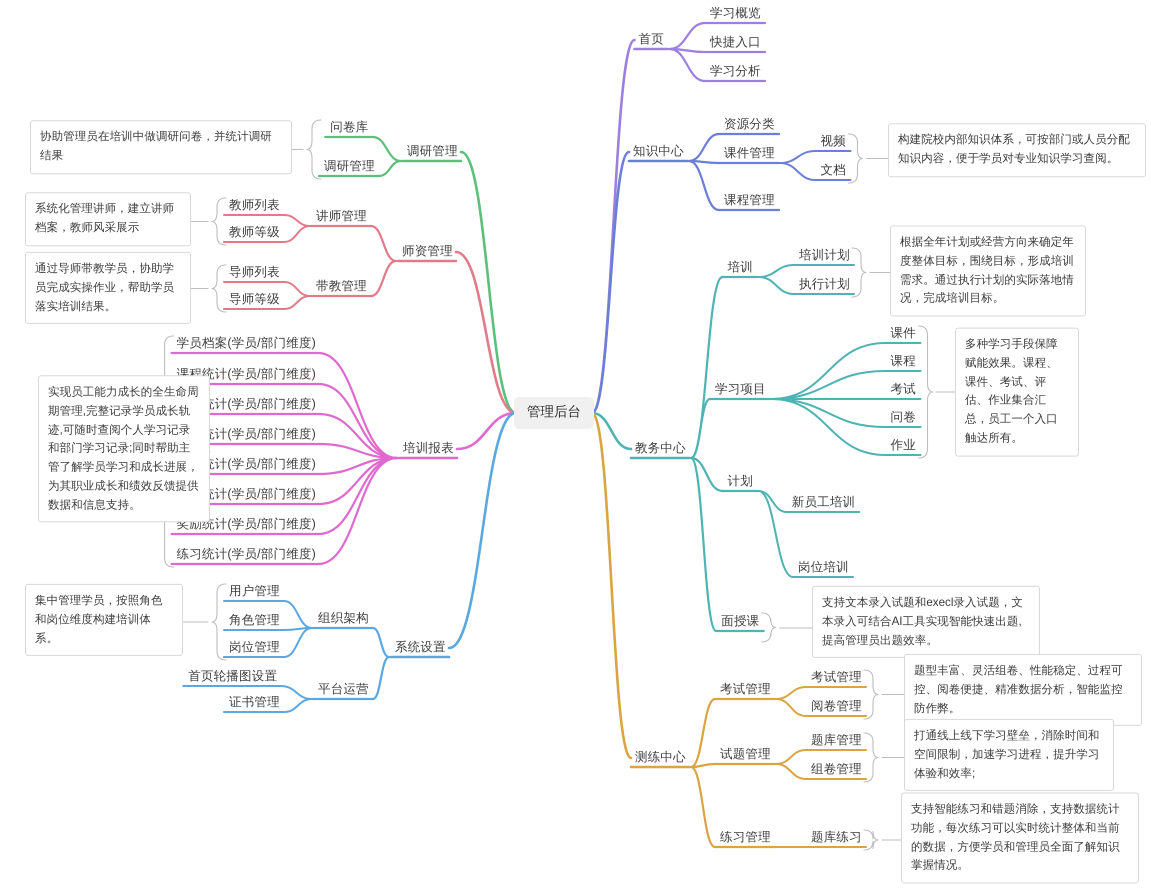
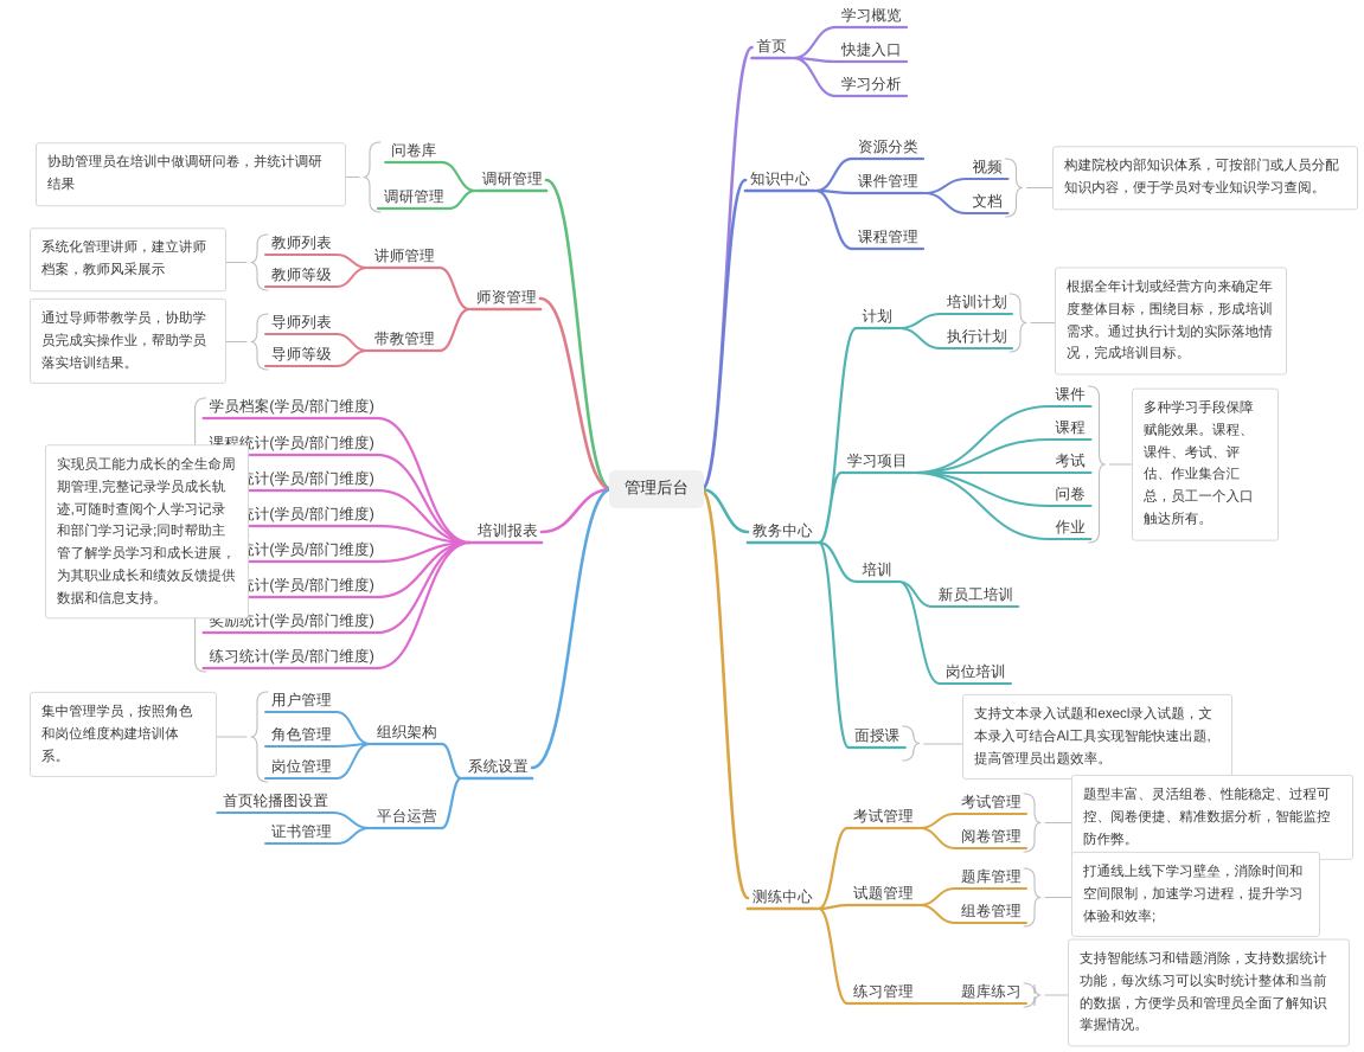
  管理后台
  首页
  学习概览
  快捷入口
  学习分析
  知识中心
  资源分类
  课件管理
  视频
  文档
  构建院校内部知识体系，可按部门或人员分配知识内容，便于学员对专业知识学习查阅。
  课程管理
  教务中心
- 培训
+ 计划
  培训计划
  执行计划
  根据全年计划或经营方向来确定年度整体目标，围绕目标，形成培训需求。通过执行计划的实际落地情况，完成培训目标。
  学习项目
  课件
  课程
  考试
  问卷
  作业
  多种学习手段保障赋能效果。课程、课件、考试、评估、作业集合汇总，员工一个入口触达所有。
- 计划
+ 培训
  新员工培训
  岗位培训
  面授课
  支持文本录入试题和execl录入试题，文本录入可结合AI工具实现智能快速出题,提高管理员出题效率。
  测练中心
  考试管理
  考试管理
  阅卷管理
  题型丰富、灵活组卷、性能稳定、过程可控、阅卷便捷、精准数据分析，智能监控防作弊。
  试题管理
  题库管理
  组卷管理
  打通线上线下学习壁垒，消除时间和空间限制，加速学习进程，提升学习体验和效率;
  练习管理
  题库练习
  支持智能练习和错题消除，支持数据统计功能，每次练习可以实时统计整体和当前的数据，方便学员和管理员全面了解知识掌握情况。
  调研管理
  问卷库
  调研管理
  协助管理员在培训中做调研问卷，并统计调研结果
  师资管理
  讲师管理
  教师列表
  教师等级
  系统化管理讲师，建立讲师档案，教师风采展示
  带教管理
  导师列表
  导师等级
  通过导师带教学员，协助学员完成实操作业，帮助学员落实培训结果。
  培训报表
  学员档案(学员/部门维度)
  课程统计(学员/部门维度)
  计(学员/部门维度)
  计(学员/部门维度)
  计(学员/部门维度)
  计(学员/部门维度)
  奖励统计(学员/部门维度)
  练习统计(学员/部门维度)
  实现员工能力成长的全生命周期管理,完整记录学员成长轨迹,可随时查阅个人学习记录和部门学习记录;同时帮助主管了解学员学习和成长进展，为其职业成长和绩效反馈提供数据和信息支持。
  系统设置
  组织架构
  用户管理
  角色管理
  岗位管理
  集中管理学员，按照角色和岗位维度构建培训体系。
  平台运营
  首页轮播图设置
  证书管理
